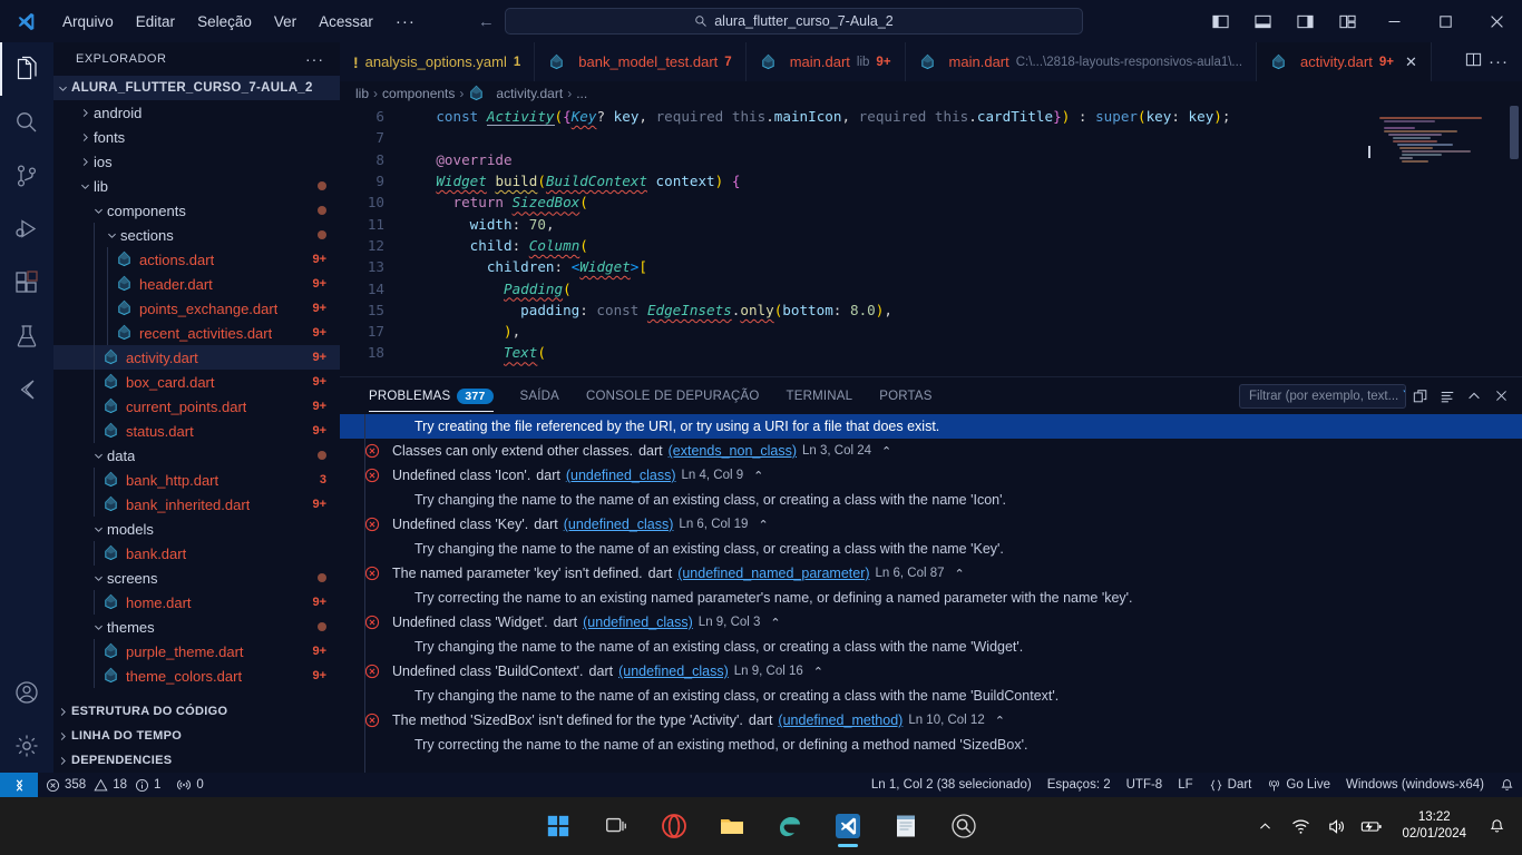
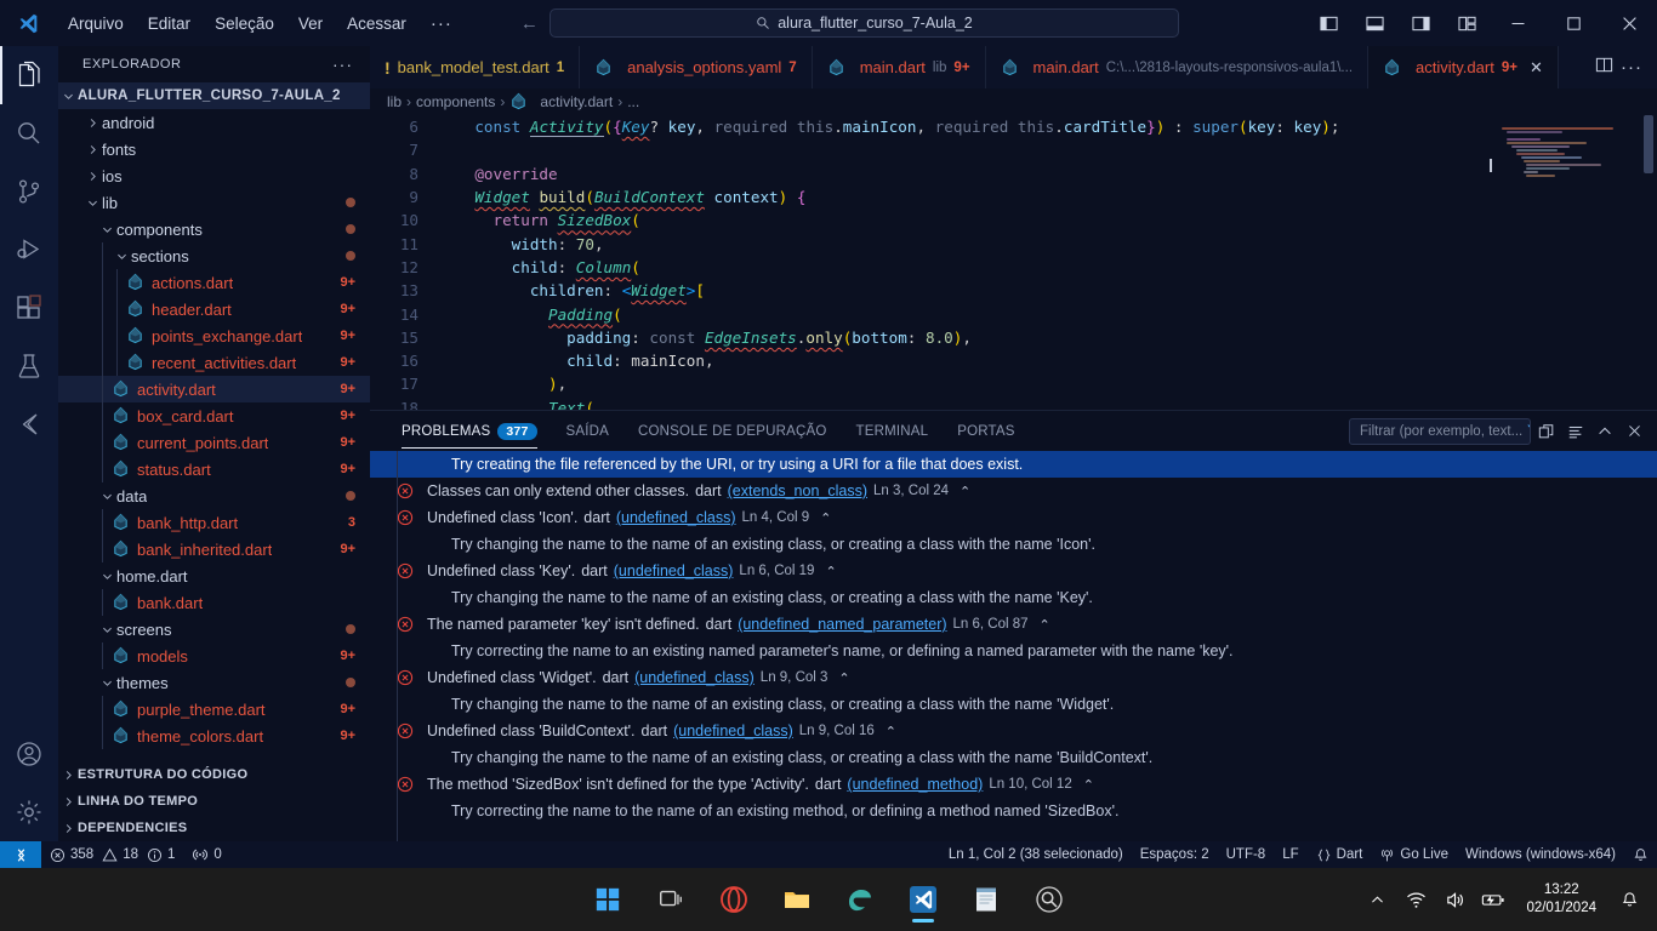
  Arquivo
  Editar
  Seleção
  Ver
  Acessar
  ···
  ←
  alura_flutter_curso_7-Aula_2
  EXPLORADOR
  ···
  ALURA_FLUTTER_CURSO_7-AULA_2
  android
  fonts
  ios
  lib
  components
  sections
  actions.dart
  9+
  header.dart
  9+
  points_exchange.dart
  9+
  recent_activities.dart
  9+
  activity.dart
  9+
  box_card.dart
  9+
  current_points.dart
  9+
  status.dart
  9+
  data
  bank_http.dart
  3
  bank_inherited.dart
  9+
- models
+ home.dart
  bank.dart
  screens
- home.dart
+ models
  9+
  themes
  purple_theme.dart
  9+
  theme_colors.dart
  9+
  ESTRUTURA DO CÓDIGO
  LINHA DO TEMPO
  DEPENDENCIES
  !
- analysis_options.yaml
+ bank_model_test.dart
  1
- bank_model_test.dart
+ analysis_options.yaml
  7
  main.dart
  lib
  9+
  main.dart
  C:\...\2818-layouts-responsivos-aula1\...
  activity.dart
  9+
  ✕
  ···
  lib
  ›
  components
  ›
  activity.dart
  ›
  ...
  6
  const Activity({Key? key, required this.mainIcon, required this.cardTitle}) : super(key: key);
  7
  8
  @override
  9
  Widget build(BuildContext context) {
  10
  return SizedBox(
  11
  width: 70,
  12
  child: Column(
  13
  children: <Widget>[
  14
  Padding(
  15
  padding: const EdgeInsets.only(bottom: 8.0),
+ 16
+ child: mainIcon,
  17
  ),
  18
  Text(
  PROBLEMAS
  377
  SAÍDA
  CONSOLE DE DEPURAÇÃO
  TERMINAL
  PORTAS
  Filtrar (por exemplo, text...
  Try creating the file referenced by the URI, or try using a URI for a file that does exist.
  Classes can only extend other classes.
  dart
  (extends_non_class)
  Ln 3, Col 24
  ⌃
  Undefined class 'Icon'.
  dart
  (undefined_class)
  Ln 4, Col 9
  ⌃
  Try changing the name to the name of an existing class, or creating a class with the name 'Icon'.
  Undefined class 'Key'.
  dart
  (undefined_class)
  Ln 6, Col 19
  ⌃
  Try changing the name to the name of an existing class, or creating a class with the name 'Key'.
  The named parameter 'key' isn't defined.
  dart
  (undefined_named_parameter)
  Ln 6, Col 87
  ⌃
  Try correcting the name to an existing named parameter's name, or defining a named parameter with the name 'key'.
  Undefined class 'Widget'.
  dart
  (undefined_class)
  Ln 9, Col 3
  ⌃
  Try changing the name to the name of an existing class, or creating a class with the name 'Widget'.
  Undefined class 'BuildContext'.
  dart
  (undefined_class)
  Ln 9, Col 16
  ⌃
  Try changing the name to the name of an existing class, or creating a class with the name 'BuildContext'.
  The method 'SizedBox' isn't defined for the type 'Activity'.
  dart
  (undefined_method)
  Ln 10, Col 12
  ⌃
  Try correcting the name to the name of an existing method, or defining a method named 'SizedBox'.
  358
  18
  1
  0
  Ln 1, Col 2 (38 selecionado)
  Espaços: 2
  UTF-8
  LF
  Dart
  Go Live
  Windows (windows-x64)
  13:22
  02/01/2024
